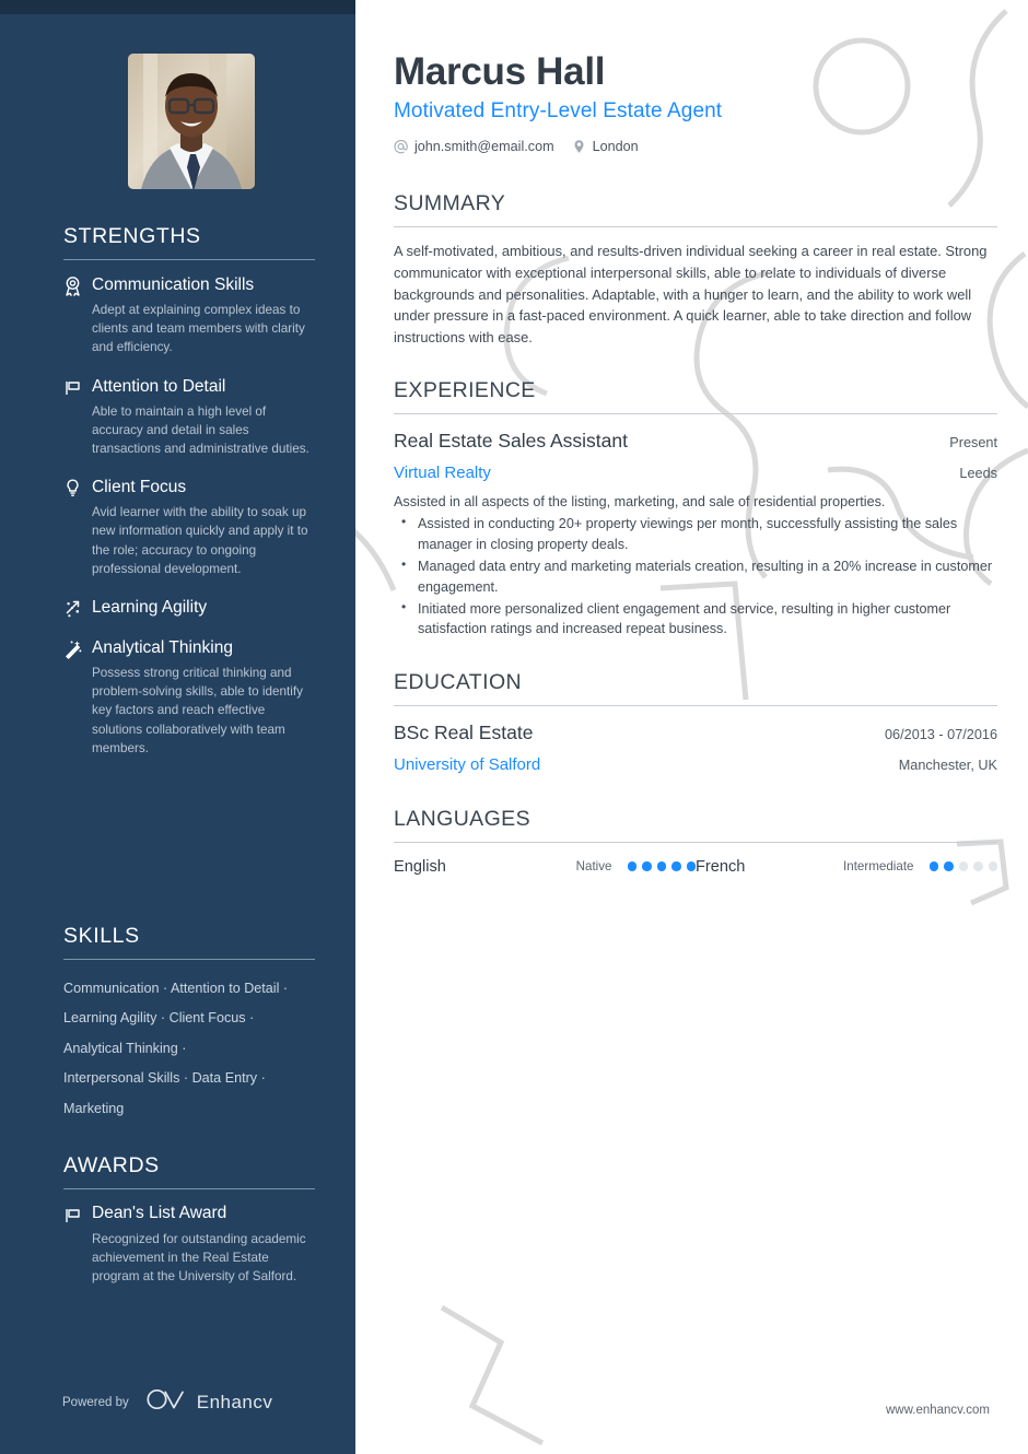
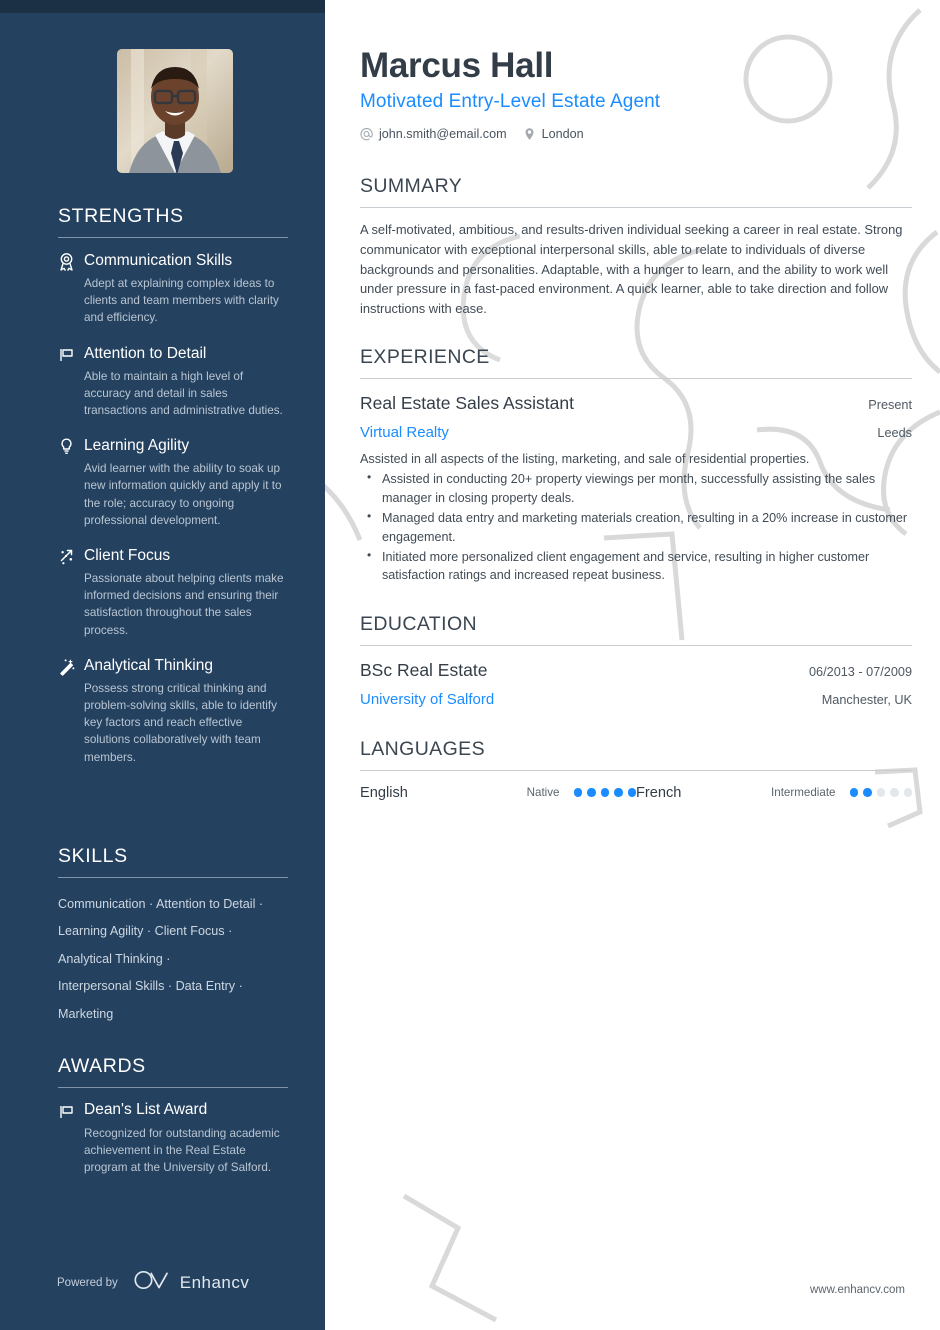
  STRENGTHS
  Communication Skills
  Adept at explaining complex ideas to clients and team members with clarity and efficiency.
  Attention to Detail
  Able to maintain a high level of accuracy and detail in sales transactions and administrative duties.
- Client Focus
+ Learning Agility
  Avid learner with the ability to soak up new information quickly and apply it to the role; accuracy to ongoing professional development.
- Learning Agility
+ Client Focus
+ Passionate about helping clients make informed decisions and ensuring their satisfaction throughout the sales process.
  Analytical Thinking
  Possess strong critical thinking and problem-solving skills, able to identify key factors and reach effective solutions collaboratively with team members.
  SKILLS
  Communication · Attention to Detail ·
  Learning Agility · Client Focus ·
  Analytical Thinking ·
  Interpersonal Skills · Data Entry ·
  Marketing
  AWARDS
  Dean's List Award
  Recognized for outstanding academic achievement in the Real Estate program at the University of Salford.
  Powered by
  Enhancv
  Marcus Hall
  Motivated Entry-Level Estate Agent
  john.smith@email.com
  London
  SUMMARY
  A self-motivated, ambitious, and results-driven individual seeking a career in real estate. Strong communicator with exceptional interpersonal skills, able to relate to individuals of diverse backgrounds and personalities. Adaptable, with a hunger to learn, and the ability to work well under pressure in a fast-paced environment. A quick learner, able to take direction and follow instructions with ease.
  EXPERIENCE
  Real Estate Sales Assistant
  Present
  Virtual Realty
  Leeds
  Assisted in all aspects of the listing, marketing, and sale of residential properties.
  Assisted in conducting 20+ property viewings per month, successfully assisting the sales manager in closing property deals.
  Managed data entry and marketing materials creation, resulting in a 20% increase in customer engagement.
  Initiated more personalized client engagement and service, resulting in higher customer satisfaction ratings and increased repeat business.
  EDUCATION
  BSc Real Estate
- 06/2013 - 07/2016
+ 06/2013 - 07/2009
  University of Salford
  Manchester, UK
  LANGUAGES
  English
  Native
  French
  Intermediate
  www.enhancv.com
